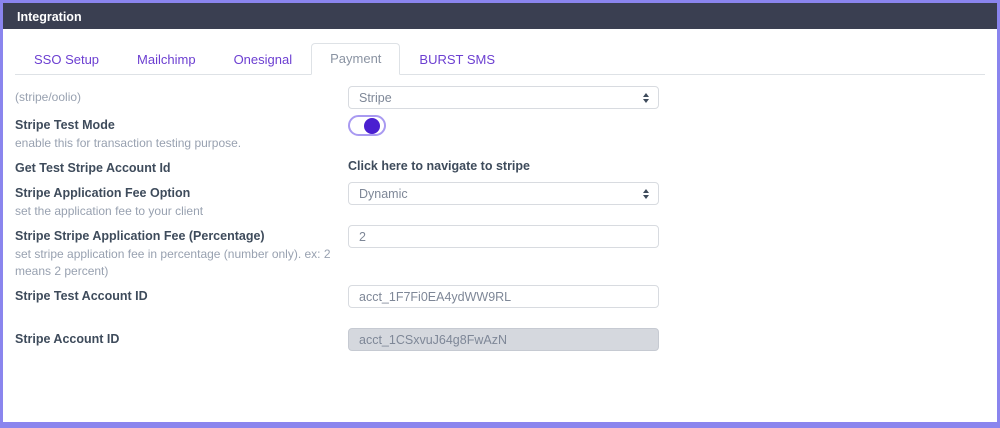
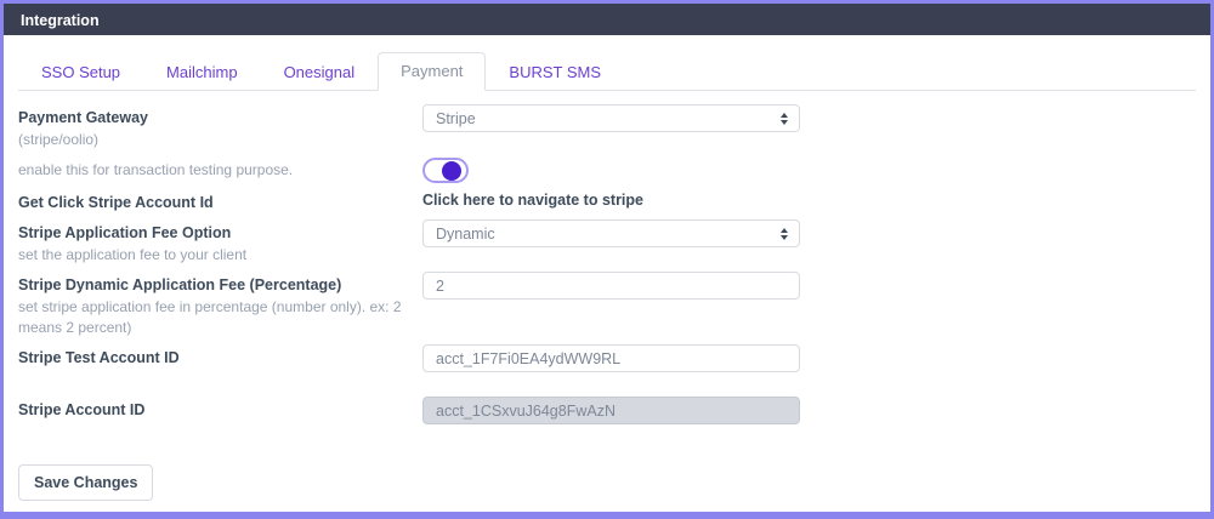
  Integration
  SSO Setup
  Mailchimp
  Onesignal
  Payment
  BURST SMS
+ Payment Gateway
  (stripe/oolio)
  Stripe
- Stripe Test Mode
  enable this for transaction testing purpose.
- Get Test Stripe Account Id
+ Get Click Stripe Account Id
  Click here to navigate to stripe
  Stripe Application Fee Option
  set the application fee to your client
  Dynamic
- Stripe Stripe Application Fee (Percentage)
+ Stripe Dynamic Application Fee (Percentage)
  set stripe application fee in percentage (number only). ex: 2 means 2 percent)
  2
  Stripe Test Account ID
  acct_1F7Fi0EA4ydWW9RL
  Stripe Account ID
  acct_1CSxvuJ64g8FwAzN
+ Save Changes
